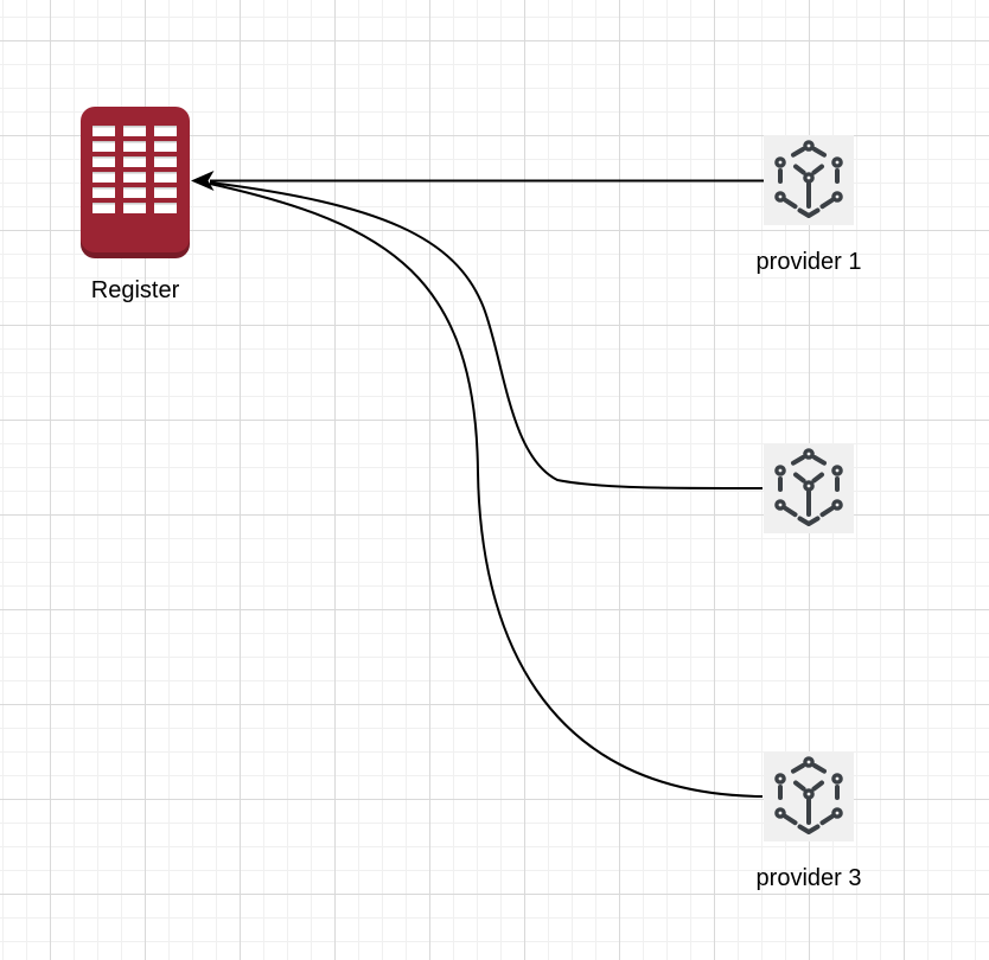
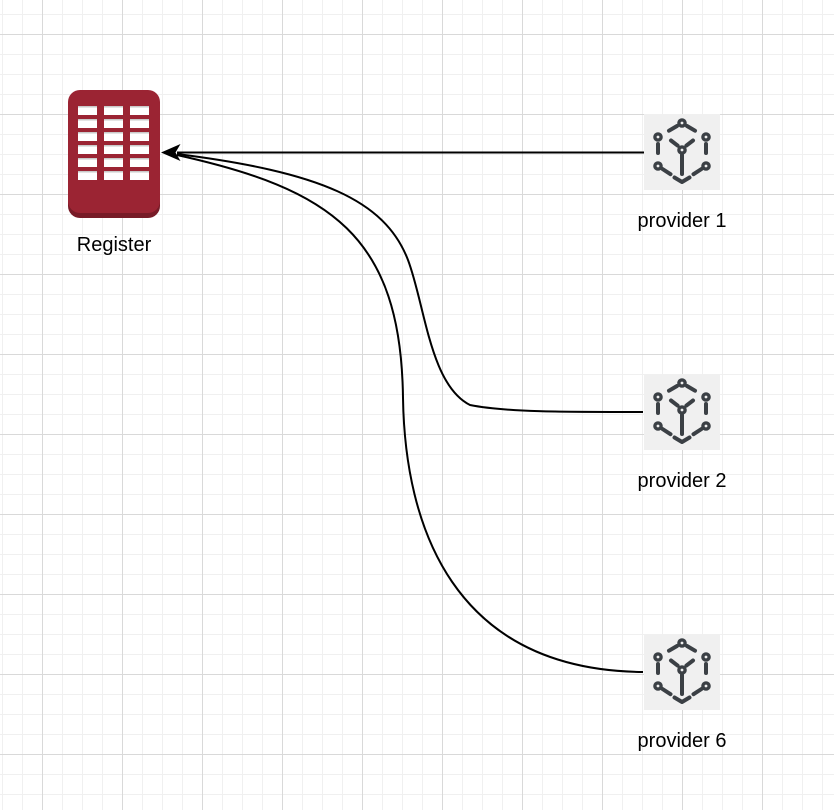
  Register
  provider 1
+ provider 2
- provider 3
+ provider 6
